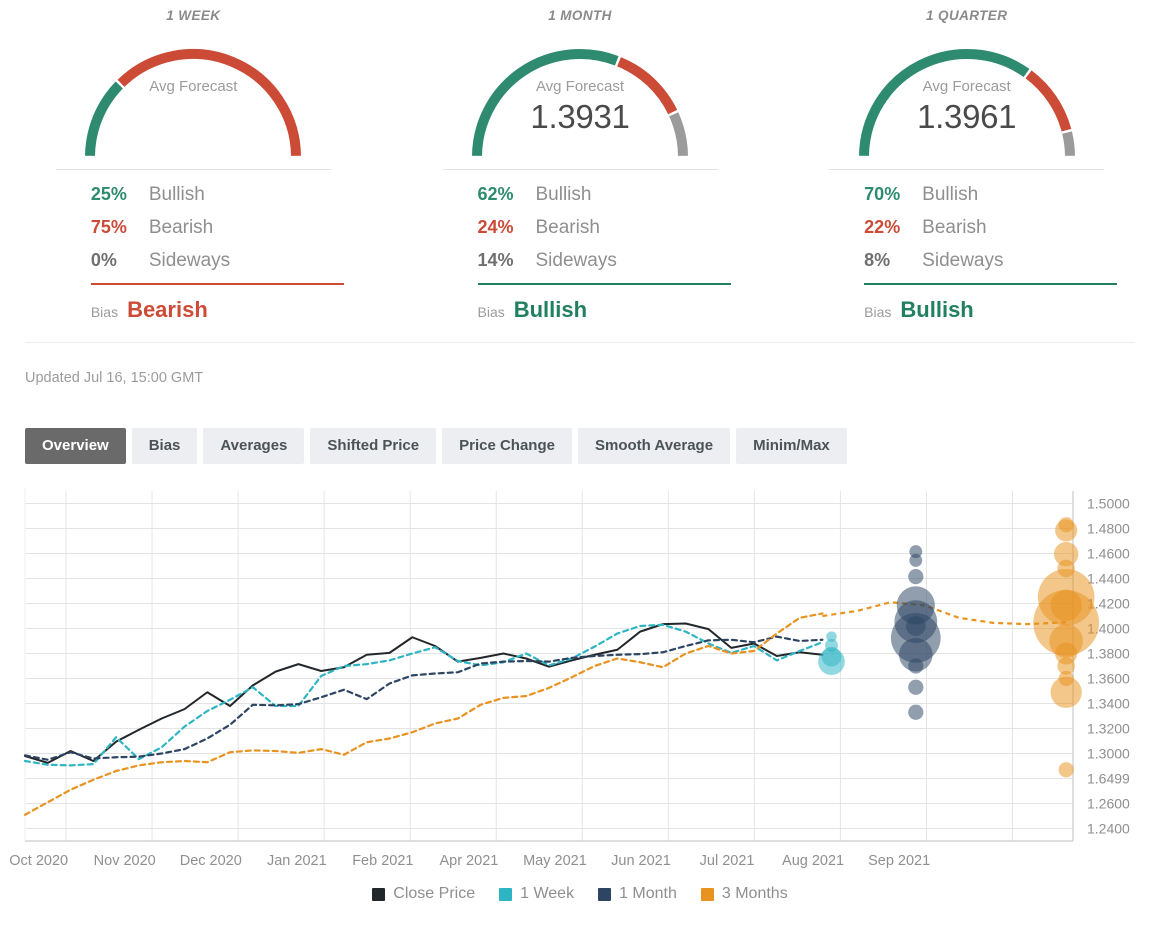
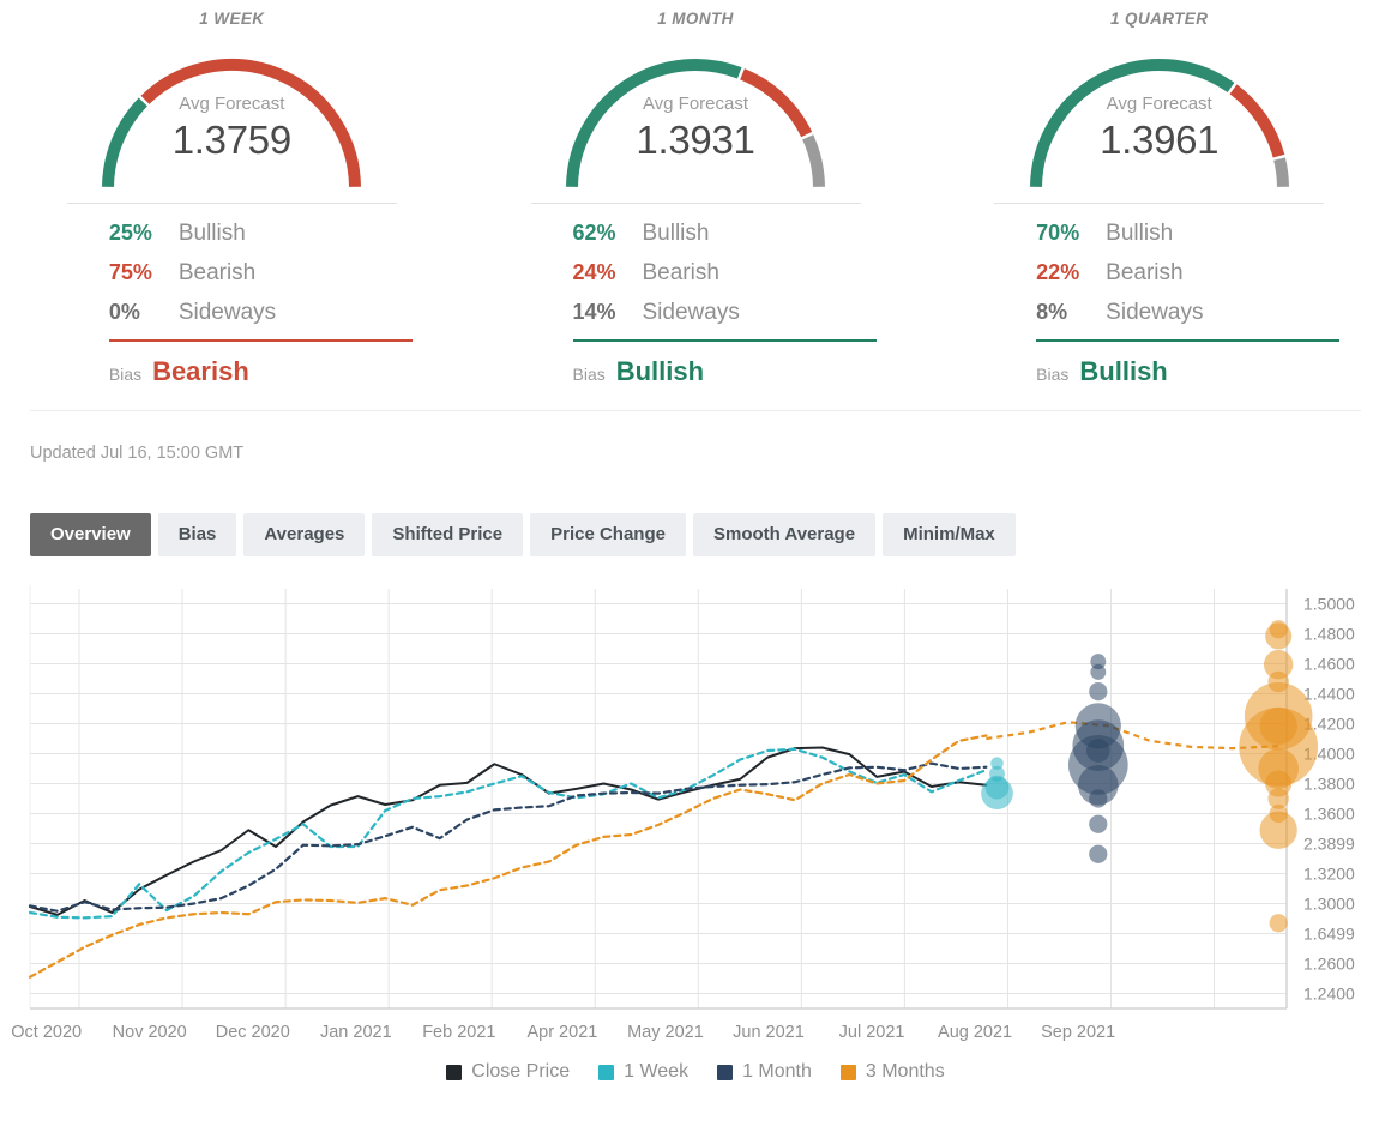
  1 WEEK
  Avg Forecast
+ 1.3759
  25%
  Bullish
  75%
  Bearish
  0%
  Sideways
  Bias
  Bearish
  1 MONTH
  Avg Forecast
  1.3931
  62%
  Bullish
  24%
  Bearish
  14%
  Sideways
  Bias
  Bullish
  1 QUARTER
  Avg Forecast
  1.3961
  70%
  Bullish
  22%
  Bearish
  8%
  Sideways
  Bias
  Bullish
  Updated Jul 16, 15:00 GMT
  Overview
  Bias
  Averages
  Shifted Price
  Price Change
  Smooth Average
  Minim/Max
  1.5000
  1.4800
  1.4600
  1.4400
  1.4200
  1.4000
  1.3800
  1.3600
- 1.3400
+ 2.3899
  1.3200
  1.3000
  1.6499
  1.2600
  1.2400
  Oct 2020
  Nov 2020
  Dec 2020
  Jan 2021
  Feb 2021
  Apr 2021
  May 2021
  Jun 2021
  Jul 2021
  Aug 2021
  Sep 2021
  Close Price
  1 Week
  1 Month
  3 Months
